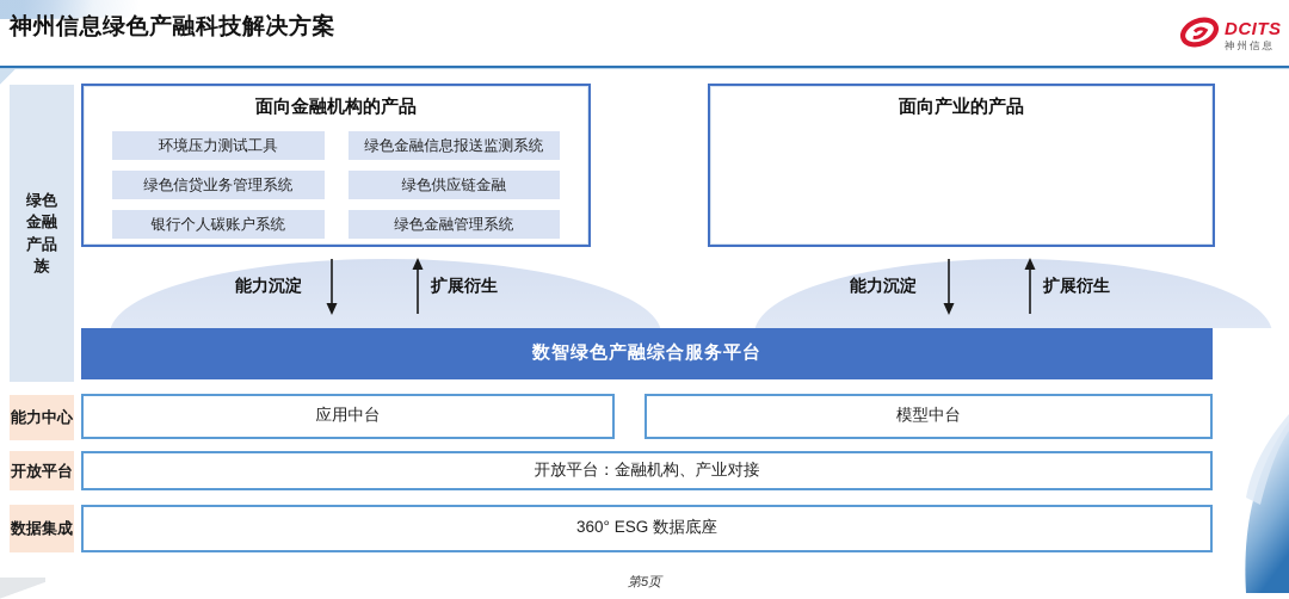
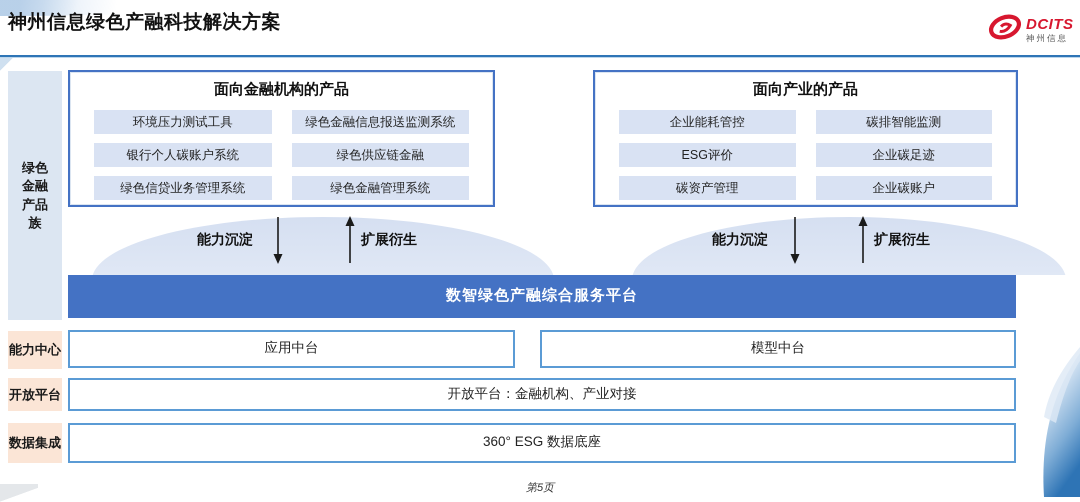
  神州信息绿色产融科技解决方案
  DCITS
  神州信息
  绿色金融产品族
  能力中心
  开放平台
  数据集成
  面向金融机构的产品
  环境压力测试工具
  绿色金融信息报送监测系统
- 绿色信贷业务管理系统
+ 银行个人碳账户系统
  绿色供应链金融
- 银行个人碳账户系统
+ 绿色信贷业务管理系统
  绿色金融管理系统
  面向产业的产品
+ 企业能耗管控
+ 碳排智能监测
+ ESG评价
+ 企业碳足迹
+ 碳资产管理
+ 企业碳账户
  能力沉淀
  扩展衍生
  能力沉淀
  扩展衍生
  数智绿色产融综合服务平台
  应用中台
  模型中台
  开放平台：金融机构、产业对接
  360° ESG 数据底座
  第5页
